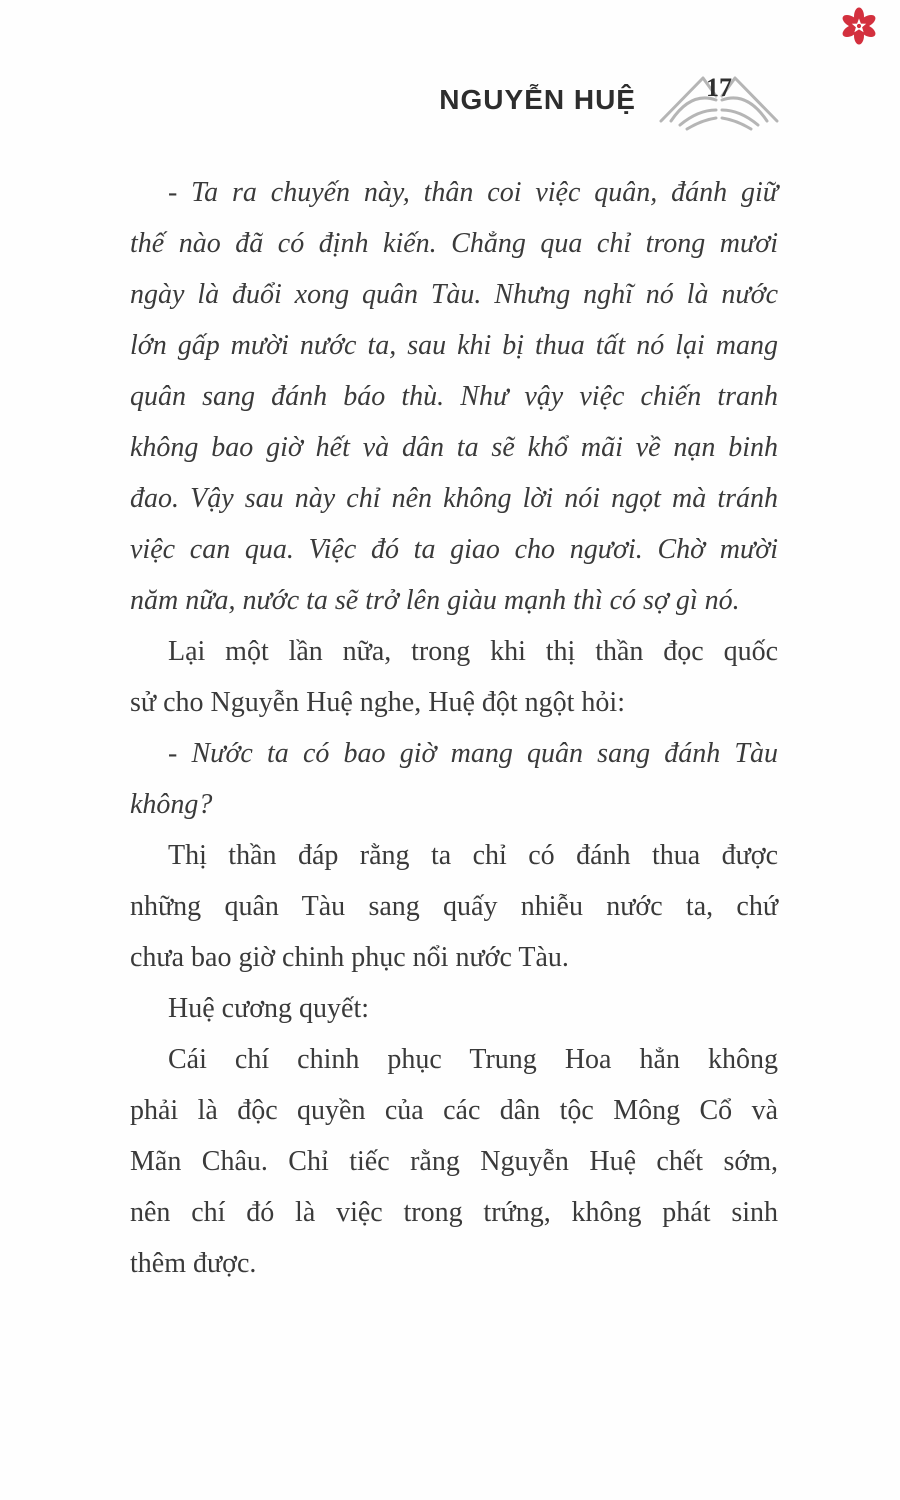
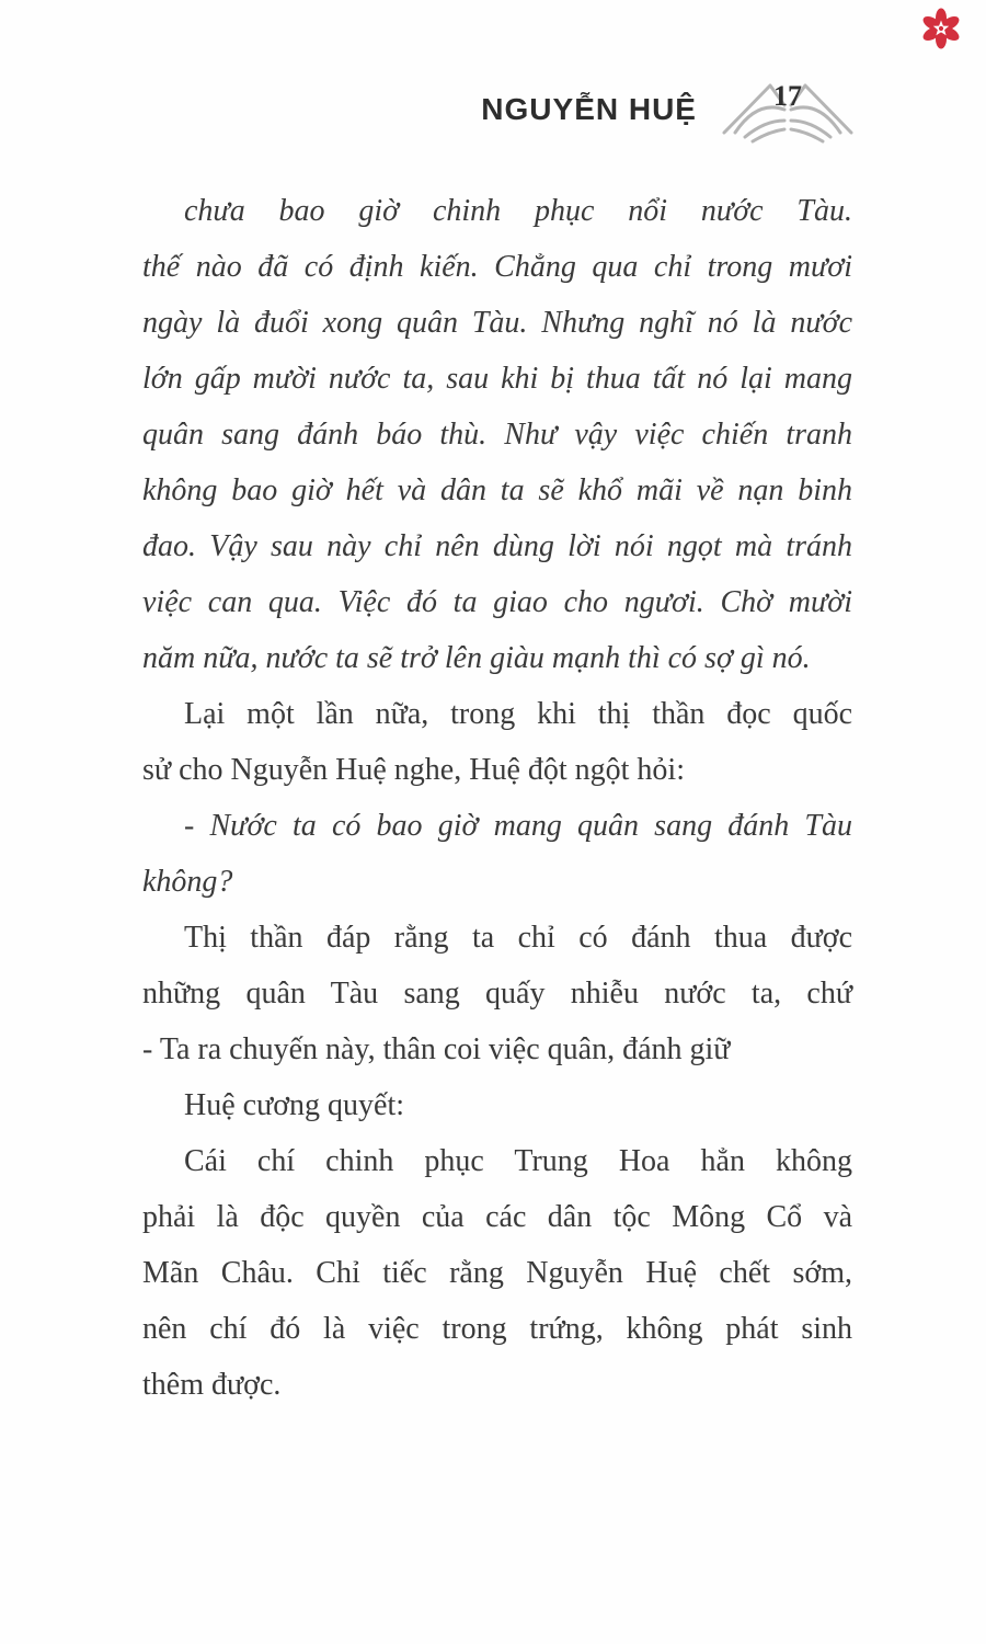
  NGUYỄN HUỆ
  17
- - Ta ra chuyến này, thân coi việc quân, đánh giữ
+ chưa bao giờ chinh phục nổi nước Tàu.
  thế nào đã có định kiến. Chẳng qua chỉ trong mươi
  ngày là đuổi xong quân Tàu. Nhưng nghĩ nó là nước
  lớn gấp mười nước ta, sau khi bị thua tất nó lại mang
  quân sang đánh báo thù. Như vậy việc chiến tranh
  không bao giờ hết và dân ta sẽ khổ mãi về nạn binh
- đao. Vậy sau này chỉ nên không lời nói ngọt mà tránh
+ đao. Vậy sau này chỉ nên dùng lời nói ngọt mà tránh
  việc can qua. Việc đó ta giao cho ngươi. Chờ mười
  năm nữa, nước ta sẽ trở lên giàu mạnh thì có sợ gì nó.
  Lại một lần nữa, trong khi thị thần đọc quốc
  sử cho Nguyễn Huệ nghe, Huệ đột ngột hỏi:
  - Nước ta có bao giờ mang quân sang đánh Tàu
  không?
  Thị thần đáp rằng ta chỉ có đánh thua được
  những quân Tàu sang quấy nhiễu nước ta, chứ
- chưa bao giờ chinh phục nổi nước Tàu.
+ - Ta ra chuyến này, thân coi việc quân, đánh giữ
  Huệ cương quyết:
  Cái chí chinh phục Trung Hoa hẳn không
  phải là độc quyền của các dân tộc Mông Cổ và
  Mãn Châu. Chỉ tiếc rằng Nguyễn Huệ chết sớm,
  nên chí đó là việc trong trứng, không phát sinh
  thêm được.
